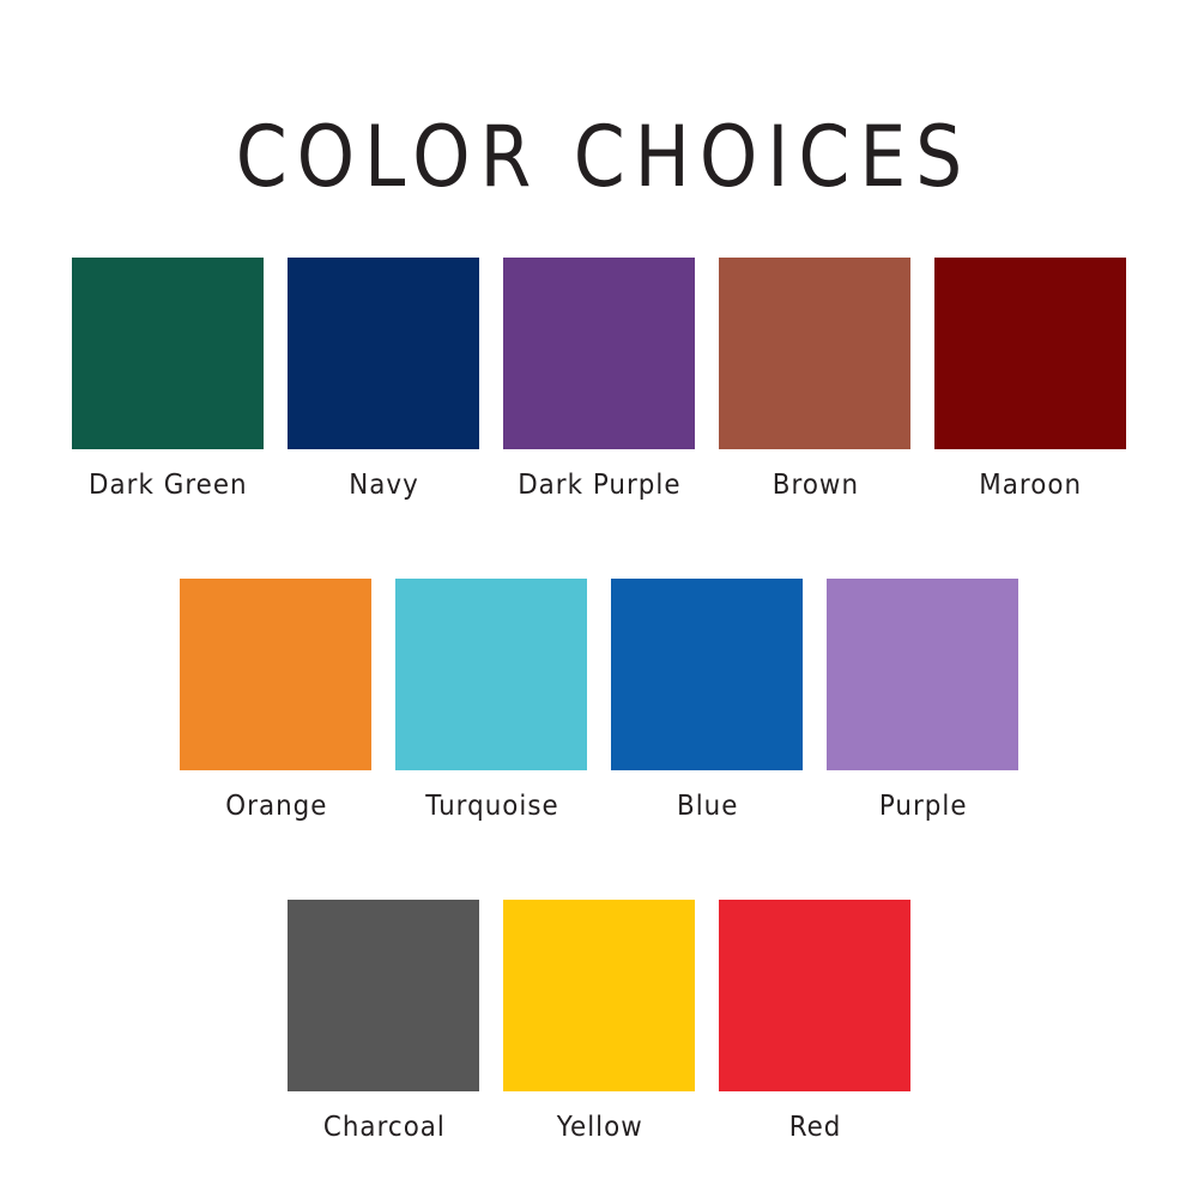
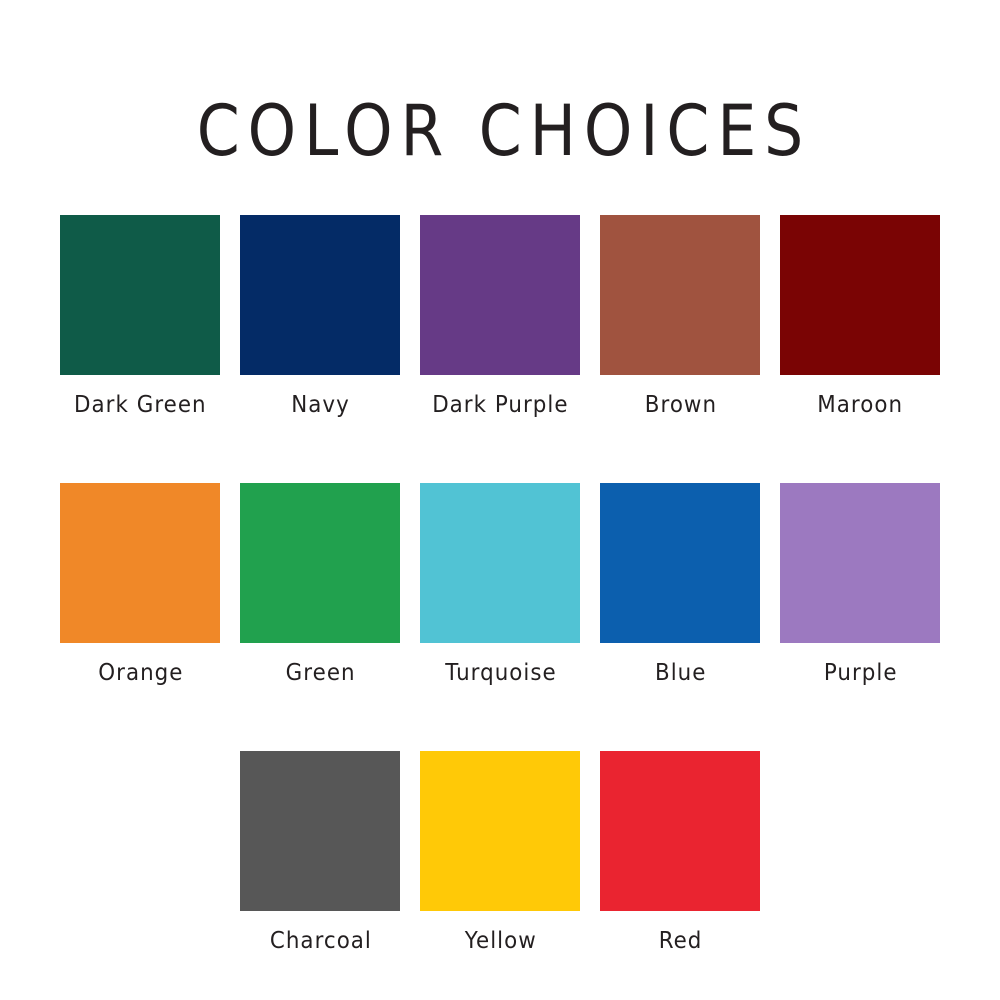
  COLOR CHOICES
  Dark Green
  Navy
  Dark Purple
  Brown
  Maroon
  Orange
+ Green
  Turquoise
  Blue
  Purple
  Charcoal
  Yellow
  Red
